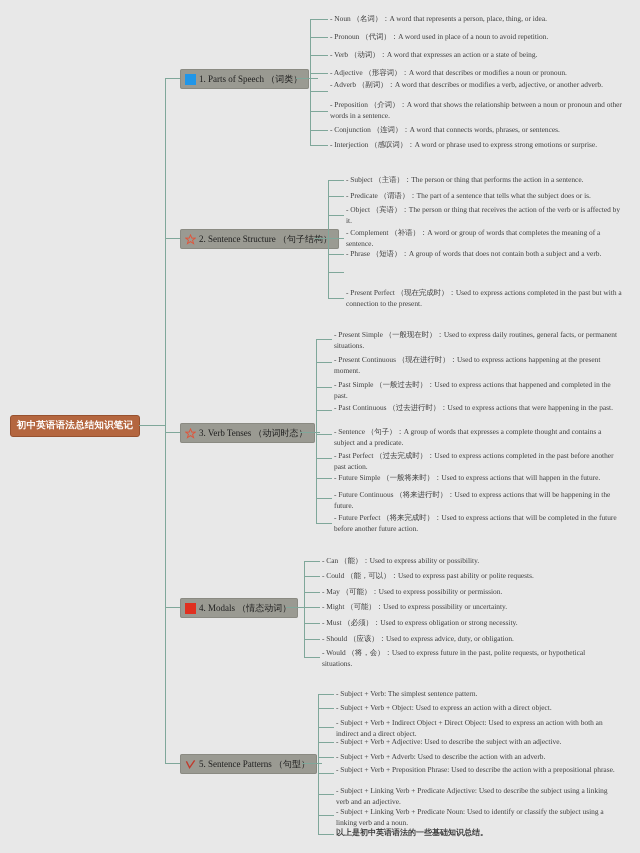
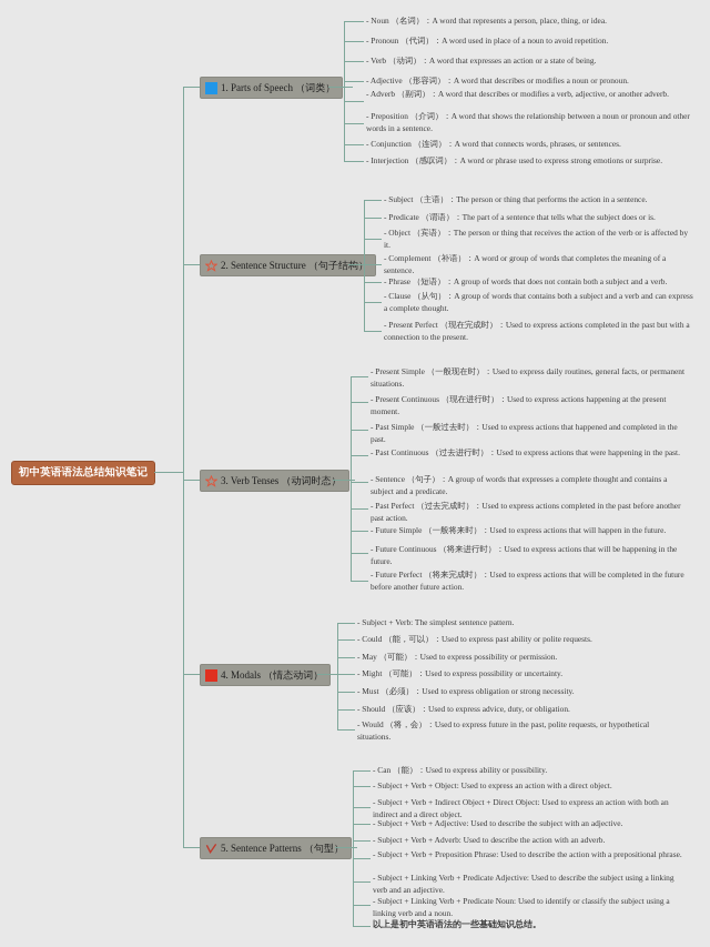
  初中英语语法总结知识笔记
  1. Parts of Speech （词类
  - Noun （名词）：A word that represents a person, place, thing, or idea.
  - Pronoun （代词）：A word used in place of a noun to avoid repetition.
  - Verb （动词）：A word that expresses an action or a state of being.
  - Adjective （形容词）：A word that describes or modifies a noun or pronoun.
  - Adverb （副词）：A word that describes or modifies a verb, adjective, or another adverb.
  - Preposition （介词）：A word that shows the relationship between a noun or pronoun and other words in a sentence.
  - Conjunction （连词）：A word that connects words, phrases, or sentences.
  - Interjection （感叹词）：A word or phrase used to express strong emotions or surprise.
  2. Sentence Structure （句子结
  - Subject （主语）：The person or thing that performs the action in a sentence.
  - Predicate （谓语）：The part of a sentence that tells what the subject does or is.
  - Object （宾语）：The person or thing that receives the action of the verb or is affected by it.
  - Complement （补语）：A word or group of words that completes the meaning of a sentence.
  - Phrase （短语）：A group of words that does not contain both a subject and a verb.
+ - Clause （从句）：A group of words that contains both a subject and a verb and can express a complete thought.
  - Present Perfect （现在完成时）：Used to express actions completed in the past but with a connection to the present.
  3. Verb Tenses （动词时态
  - Present Simple （一般现在时）：Used to express daily routines, general facts, or permanent situations.
  - Present Continuous （现在进行时）：Used to express actions happening at the present moment.
  - Past Simple （一般过去时）：Used to express actions that happened and completed in the past.
  - Past Continuous （过去进行时）：Used to express actions that were happening in the past.
  - Sentence （句子）：A group of words that expresses a complete thought and contains a subject and a predicate.
  - Past Perfect （过去完成时）：Used to express actions completed in the past before another past action.
  - Future Simple （一般将来时）：Used to express actions that will happen in the future.
  - Future Continuous （将来进行时）：Used to express actions that will be happening in the future.
  - Future Perfect （将来完成时）：Used to express actions that will be completed in the future before another future action.
  4. Modals （情态动词
- - Can （能）：Used to express ability or possibility.
+ - Subject + Verb: The simplest sentence pattern.
  - Could （能，可以）：Used to express past ability or polite requests.
  - May （可能）：Used to express possibility or permission.
  - Might （可能）：Used to express possibility or uncertainty.
  - Must （必须）：Used to express obligation or strong necessity.
  - Should （应该）：Used to express advice, duty, or obligation.
  - Would （将，会）：Used to express future in the past, polite requests, or hypothetical situations.
  5. Sentence Patterns （句型
- - Subject + Verb: The simplest sentence pattern.
+ - Can （能）：Used to express ability or possibility.
  - Subject + Verb + Object: Used to express an action with a direct object.
  - Subject + Verb + Indirect Object + Direct Object: Used to express an action with both an indirect and a direct object.
  - Subject + Verb + Adjective: Used to describe the subject with an adjective.
  - Subject + Verb + Adverb: Used to describe the action with an adverb.
  - Subject + Verb + Preposition Phrase: Used to describe the action with a prepositional phrase.
  - Subject + Linking Verb + Predicate Adjective: Used to describe the subject using a linking verb and an adjective.
  - Subject + Linking Verb + Predicate Noun: Used to identify or classify the subject using a linking verb and a noun.
  以上是初中英语语法的一些基础知识总结。
